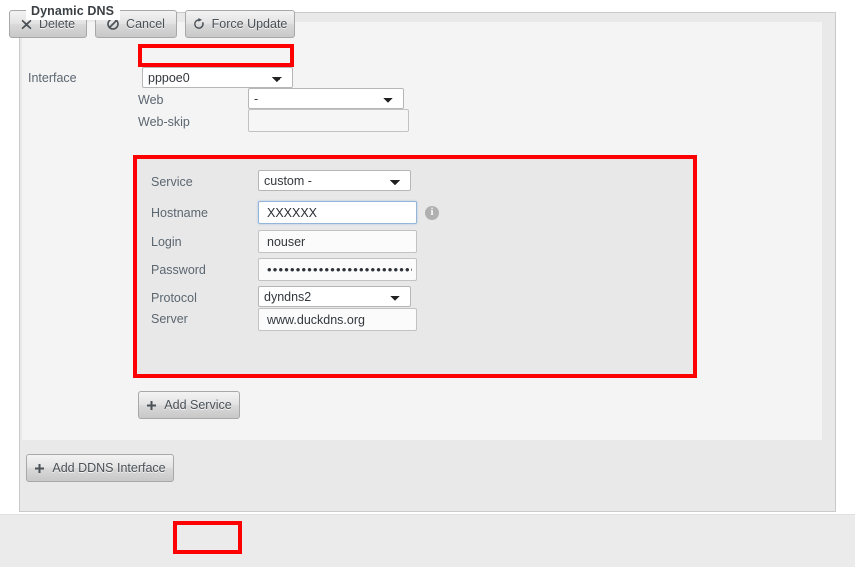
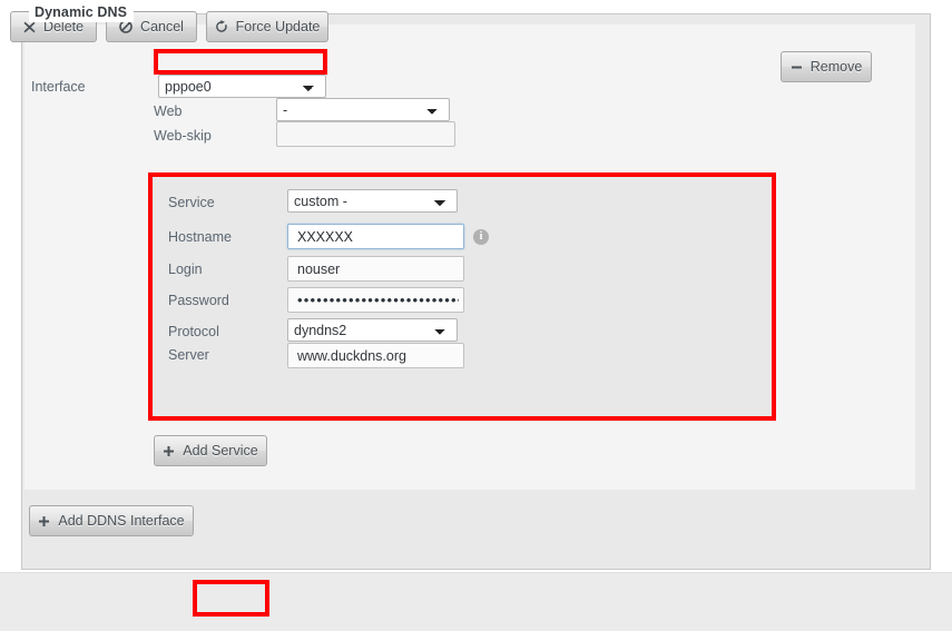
  Dynamic DNS
  Interface
  pppoe0
  Web
  -
  Web-skip
+ Remove
  Service
  custom -
  Hostname
  XXXXXX
  i
  Login
  nouser
  Password
  •••••••••••••••••••••••••
  Protocol
  dyndns2
  Server
  www.duckdns.org
  Add Service
  Add DDNS Interface
  Delete
  Cancel
  Force Update
